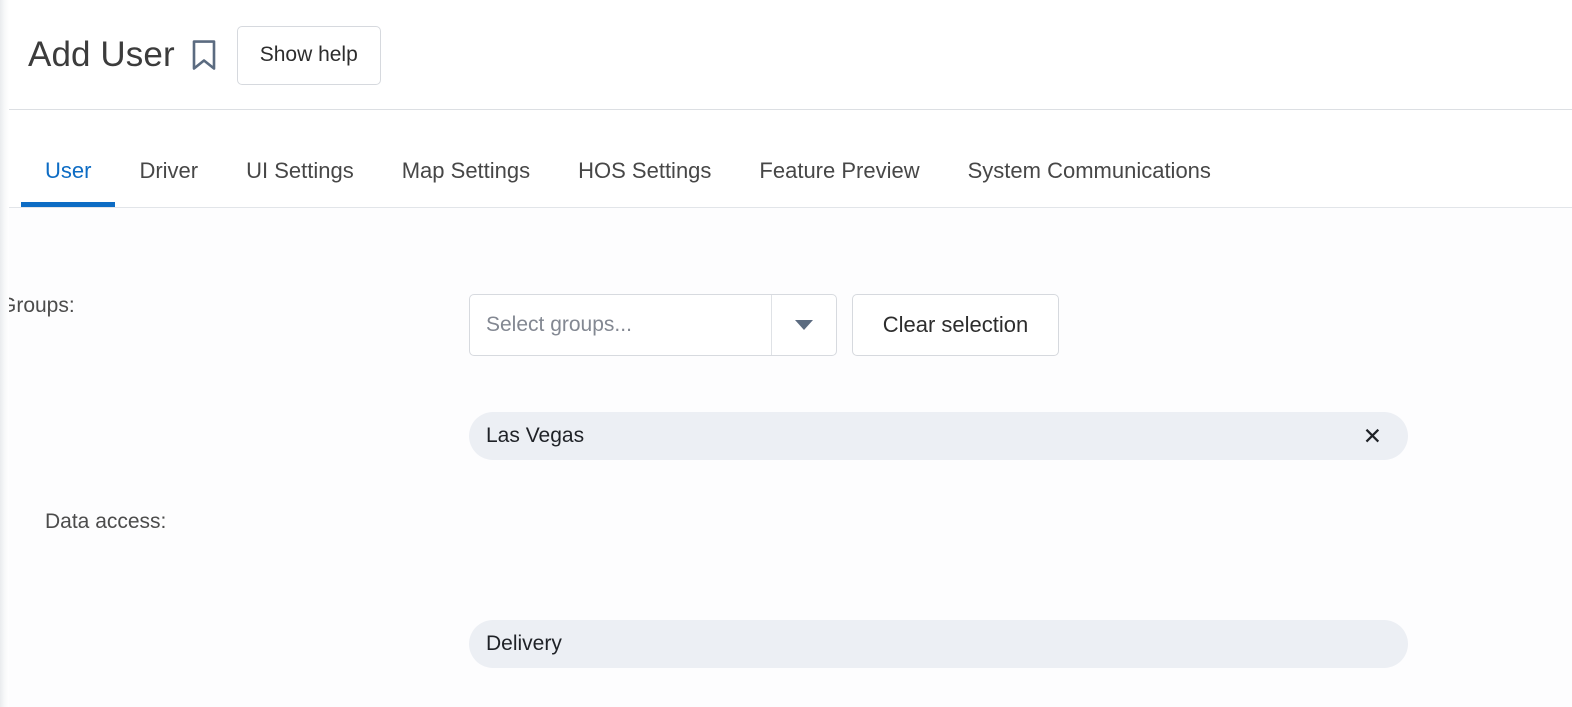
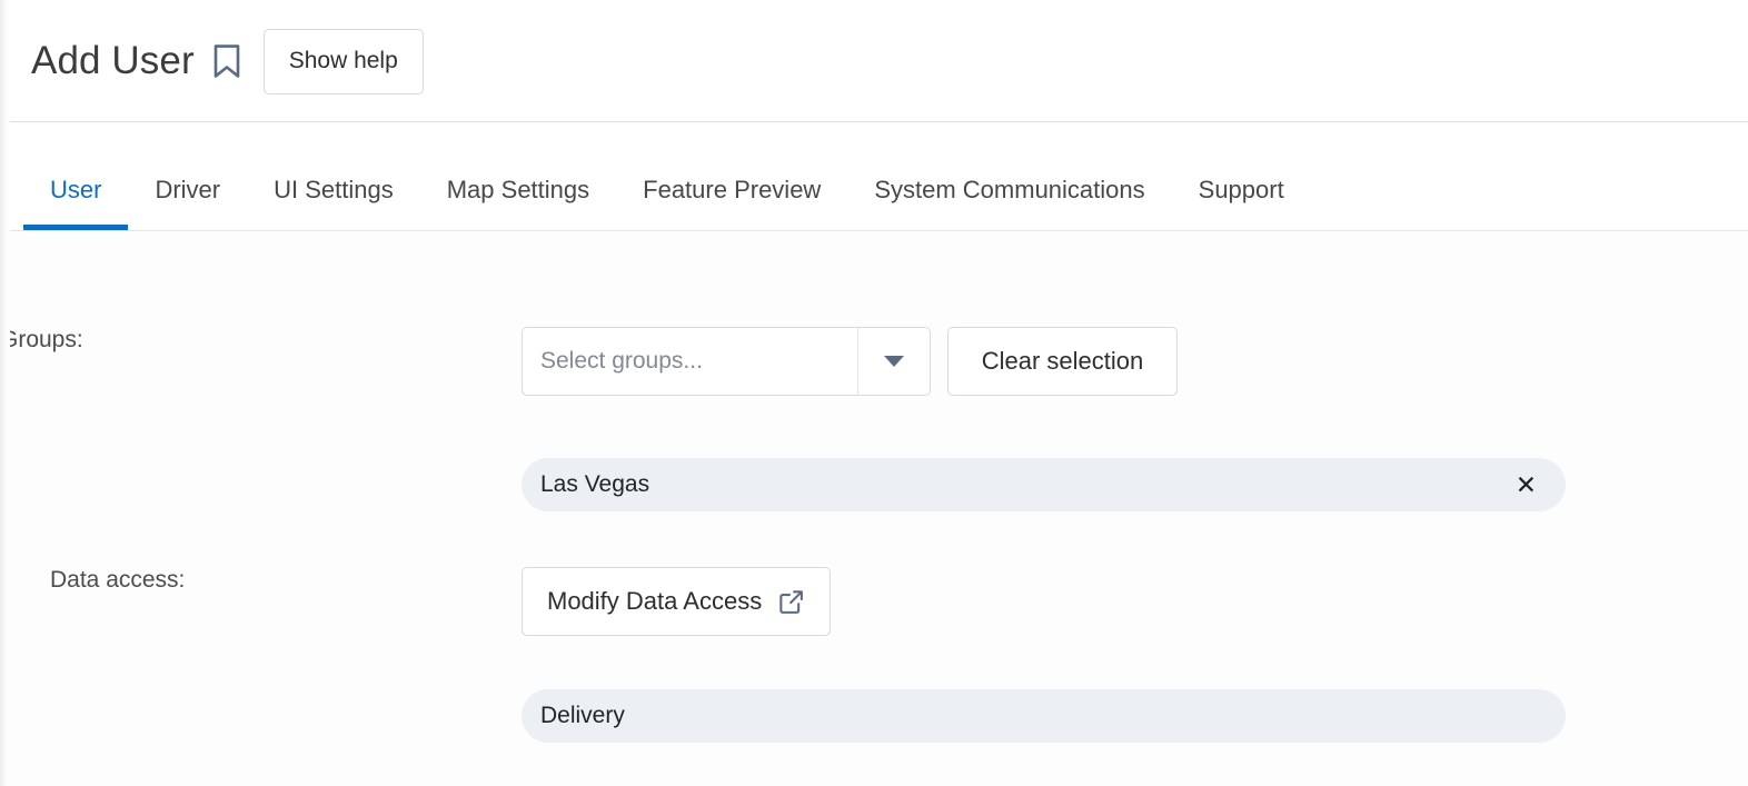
  Add User
  Show help
  User
  Driver
  UI Settings
  Map Settings
- HOS Settings
  Feature Preview
  System Communications
+ Support
  roups:
  Select groups...
  Clear selection
  Las Vegas
  ✕
  Data access:
+ Modify Data Access
  Delivery
